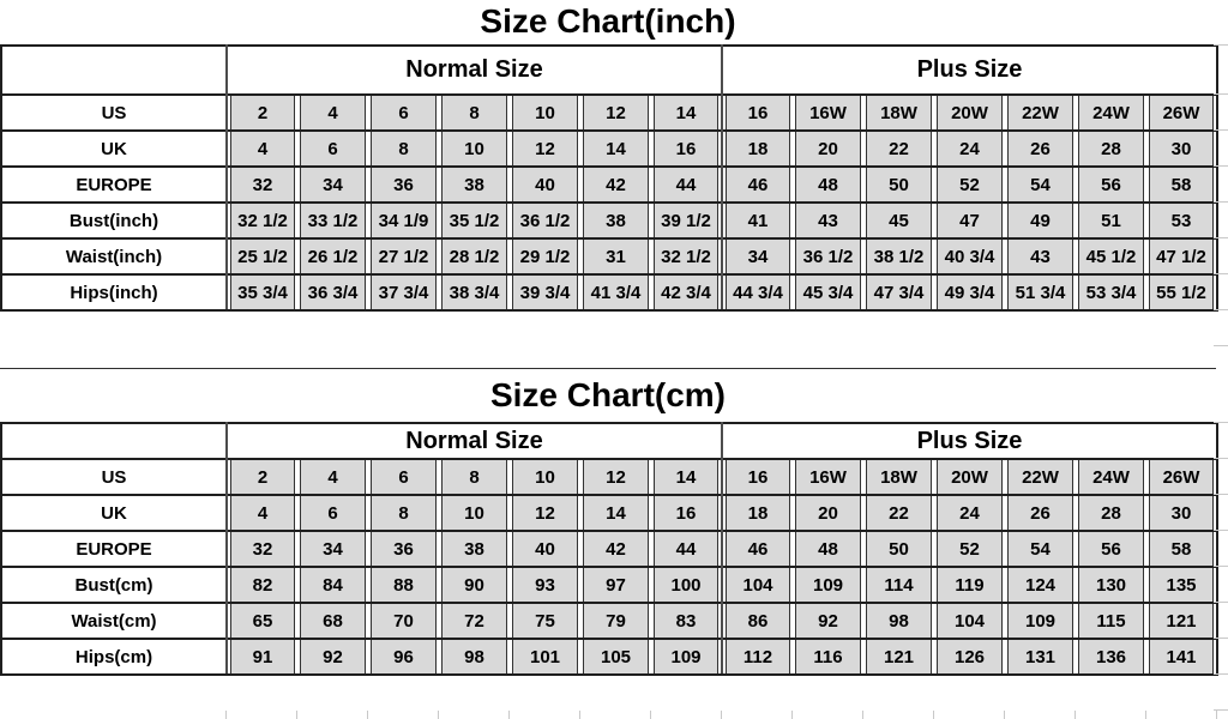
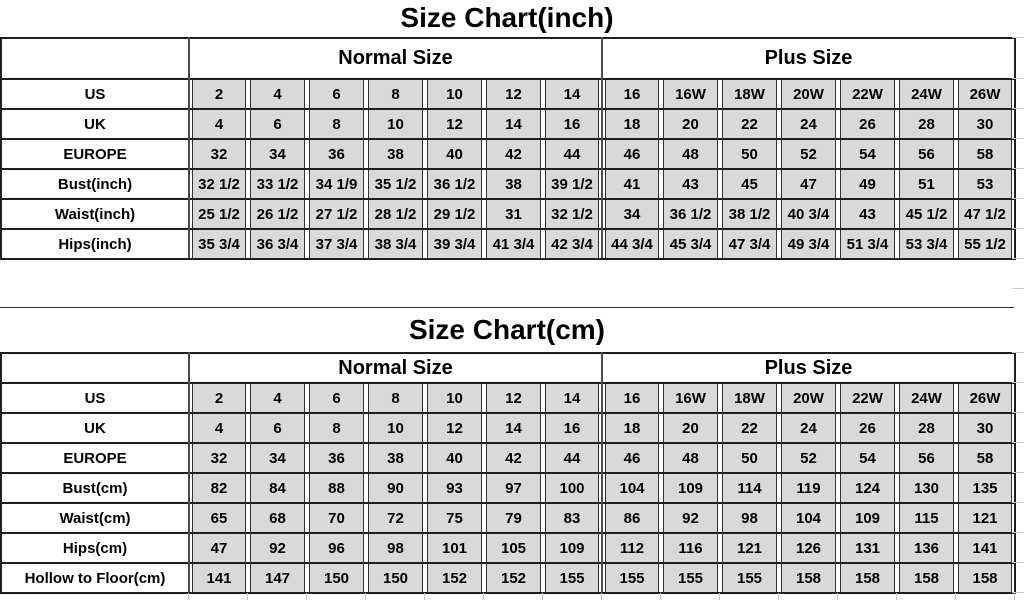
  Size Chart(inch)
  	Normal Size	Plus Size
  US	2	4	6	8	10	12	14	16	16W	18W	20W	22W	24W	26W
  UK	4	6	8	10	12	14	16	18	20	22	24	26	28	30
  EUROPE	32	34	36	38	40	42	44	46	48	50	52	54	56	58
  Bust(inch)	32 1/2	33 1/2	34 1/9	35 1/2	36 1/2	38	39 1/2	41	43	45	47	49	51	53
  Waist(inch)	25 1/2	26 1/2	27 1/2	28 1/2	29 1/2	31	32 1/2	34	36 1/2	38 1/2	40 3/4	43	45 1/2	47 1/2
  Hips(inch)	35 3/4	36 3/4	37 3/4	38 3/4	39 3/4	41 3/4	42 3/4	44 3/4	45 3/4	47 3/4	49 3/4	51 3/4	53 3/4	55 1/2
  Size Chart(cm)
  	Normal Size	Plus Size
  US	2	4	6	8	10	12	14	16	16W	18W	20W	22W	24W	26W
  UK	4	6	8	10	12	14	16	18	20	22	24	26	28	30
  EUROPE	32	34	36	38	40	42	44	46	48	50	52	54	56	58
  Bust(cm)	82	84	88	90	93	97	100	104	109	114	119	124	130	135
  Waist(cm)	65	68	70	72	75	79	83	86	92	98	104	109	115	121
- Hips(cm)	91	92	96	98	101	105	109	112	116	121	126	131	136	141
+ Hips(cm)	47	92	96	98	101	105	109	112	116	121	126	131	136	141
+ Hollow to Floor(cm)	141	147	150	150	152	152	155	155	155	155	158	158	158	158
